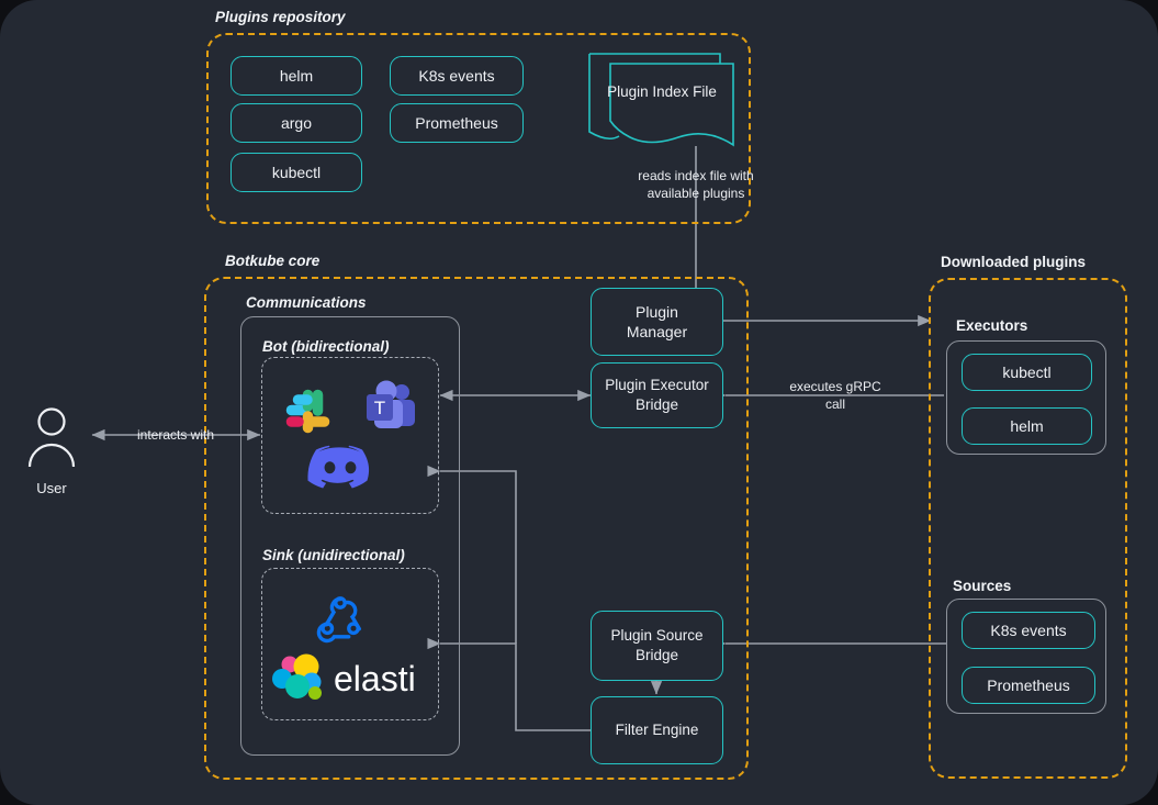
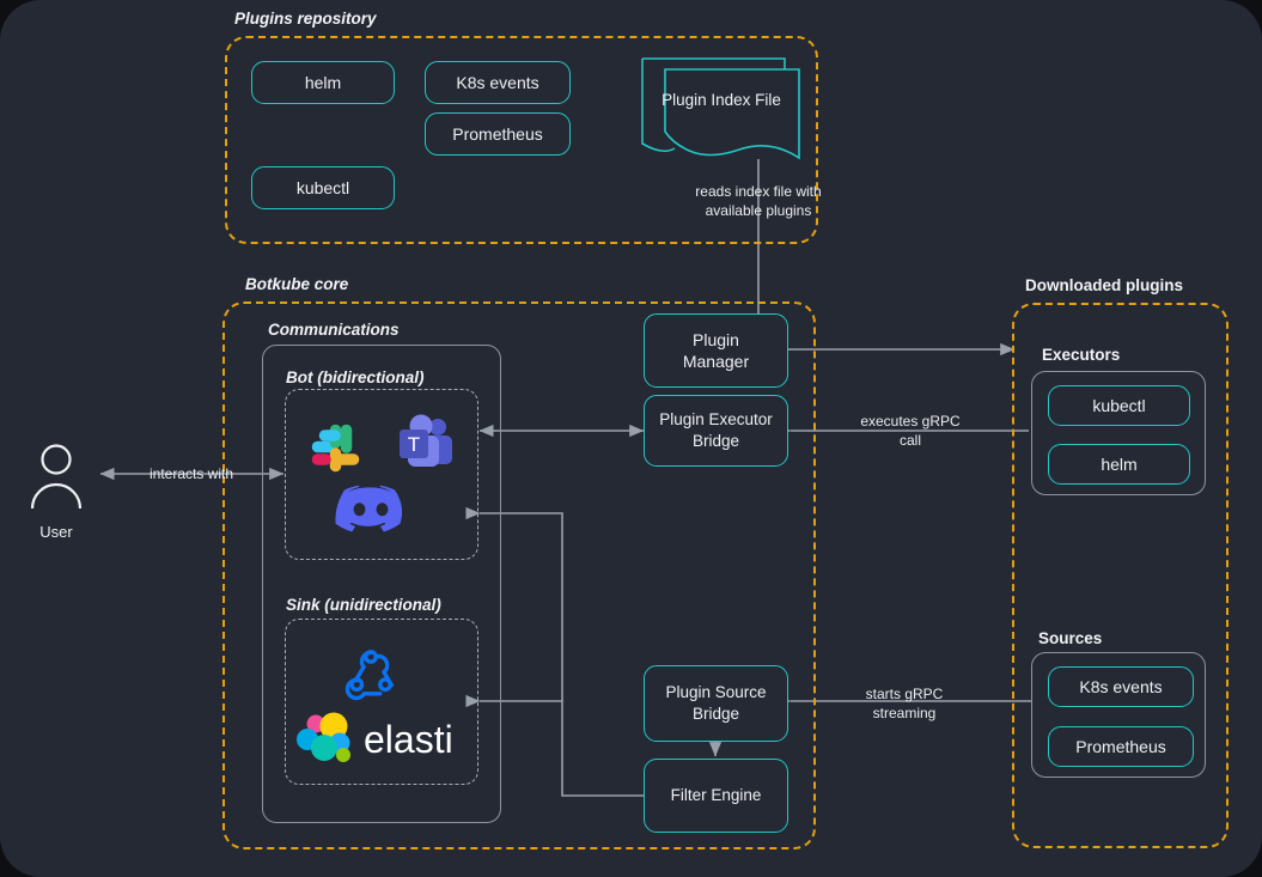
  Plugins repository
  helm
- argo
  kubectl
  K8s events
  Prometheus
  Plugin Index File
  reads index file with
  available plugins
  Botkube core
  Communications
  Bot (bidirectional)
  T
  Sink (unidirectional)
  elasti
  Plugin
  Manager
  Plugin Executor
  Bridge
  Plugin Source
  Bridge
  Filter Engine
  Downloaded plugins
  Executors
  kubectl
  helm
  Sources
  K8s events
  Prometheus
  User
  interacts with
  executes gRPC
  call
+ starts gRPC
+ streaming
